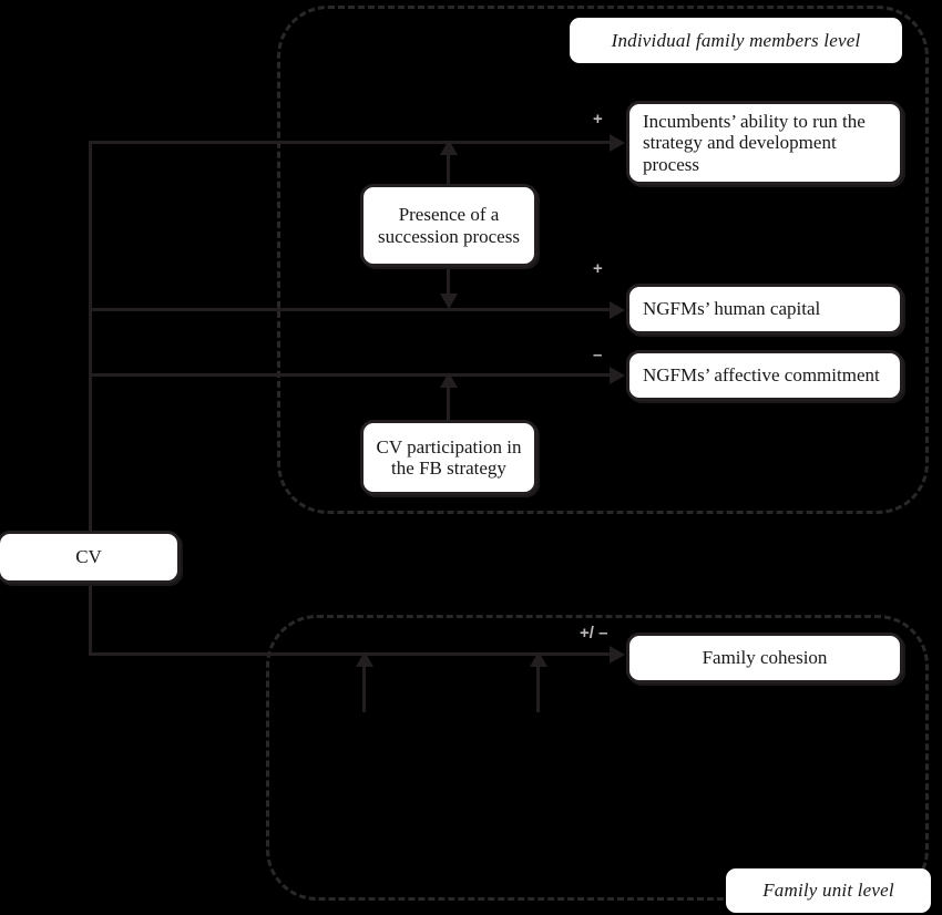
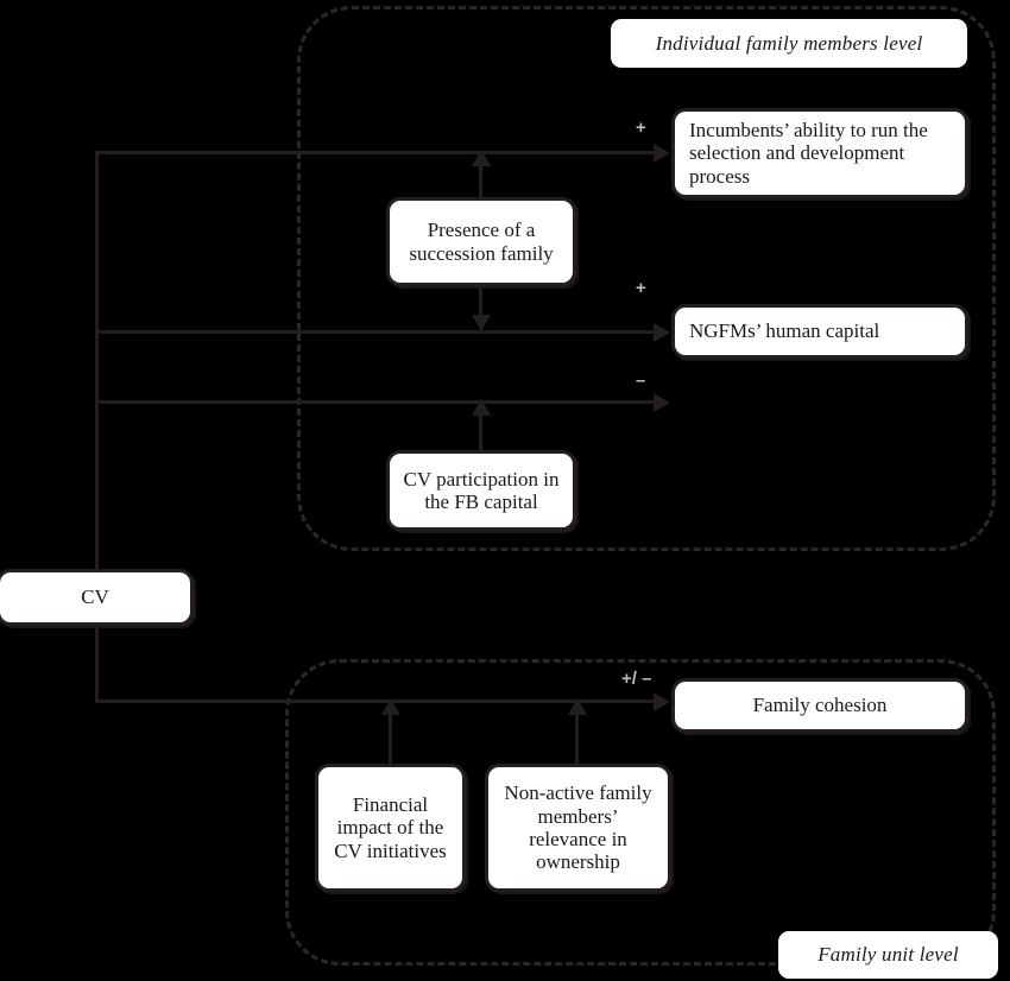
  Individual family members level
  Family unit level
  +
  +
  –
  +/ –
  CV
- Incumbents’ ability to run the strategy and development process
+ Incumbents’ ability to run the selection and development process
- Presence of a succession process
+ Presence of a succession family
  NGFMs’ human capital
- NGFMs’ affective commitment
- CV participation in the FB strategy
+ CV participation in the FB capital
  Family cohesion
+ Financial impact of the CV initiatives
+ Non-active family members’ relevance in ownership
